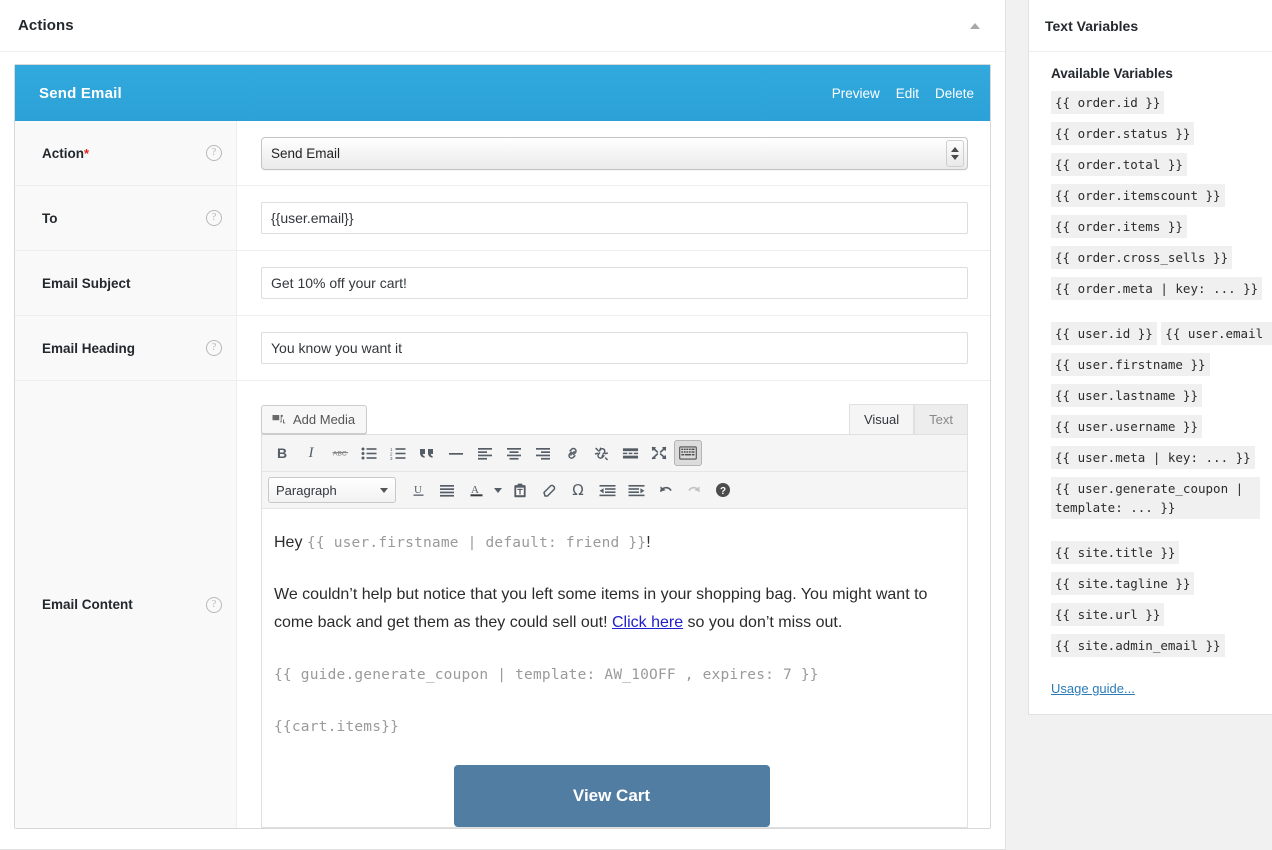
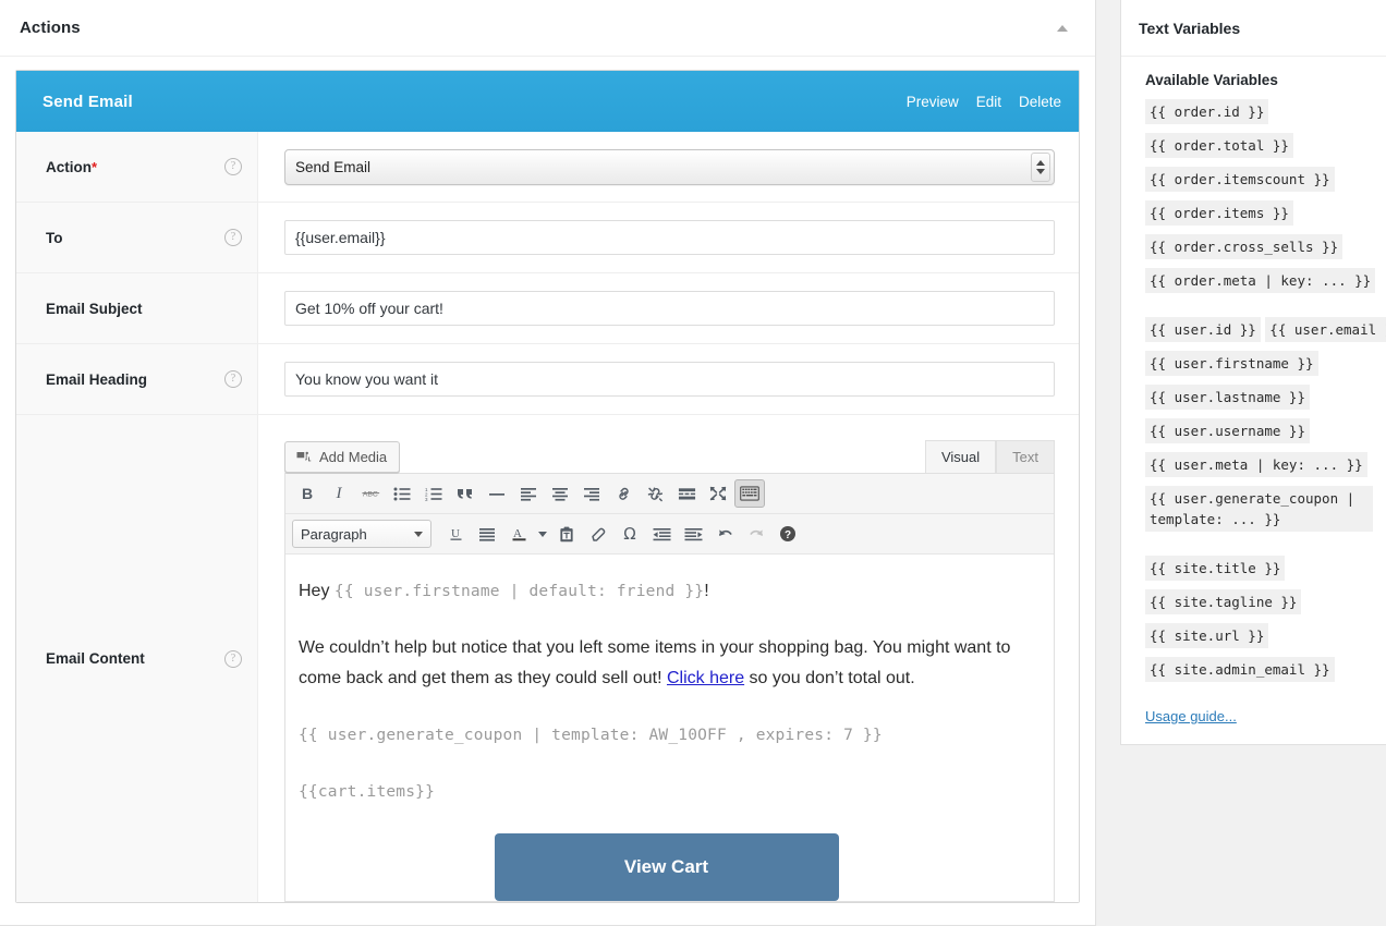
  Actions
  Send Email
  Preview
  Edit
  Delete
  Action*
  ?
  Send Email
  To
  ?
  {{user.email}}
  Email Subject
  Get 10% off your cart!
  Email Heading
  ?
  You know you want it
  Email Content
  ?
  Add Media
  Visual
  Text
  B
  I
  Paragraph
  U
  A
  Ω
  ?
  Hey {{ user.firstname | default: friend }}!
- We couldn’t help but notice that you left some items in your shopping bag. You might want to come back and get them as they could sell out! Click here so you don’t miss out.
+ We couldn’t help but notice that you left some items in your shopping bag. You might want to come back and get them as they could sell out! Click here so you don’t total out.
- {{ guide.generate_coupon | template: AW_10OFF , expires: 7 }}
+ {{ user.generate_coupon | template: AW_10OFF , expires: 7 }}
  {{cart.items}}
  View Cart
  Text Variables
  Available Variables
  {{ order.id }}
- {{ order.status }}
  {{ order.total }}
  {{ order.itemscount }}
  {{ order.items }}
  {{ order.cross_sells }}
  {{ order.meta | key: ... }}
  {{ user.id }} {{ user.email
  {{ user.firstname }}
  {{ user.lastname }}
  {{ user.username }}
  {{ user.meta | key: ... }}
  {{ user.generate_coupon | template: ... }}
  {{ site.title }}
  {{ site.tagline }}
  {{ site.url }}
  {{ site.admin_email }}
  Usage guide...
